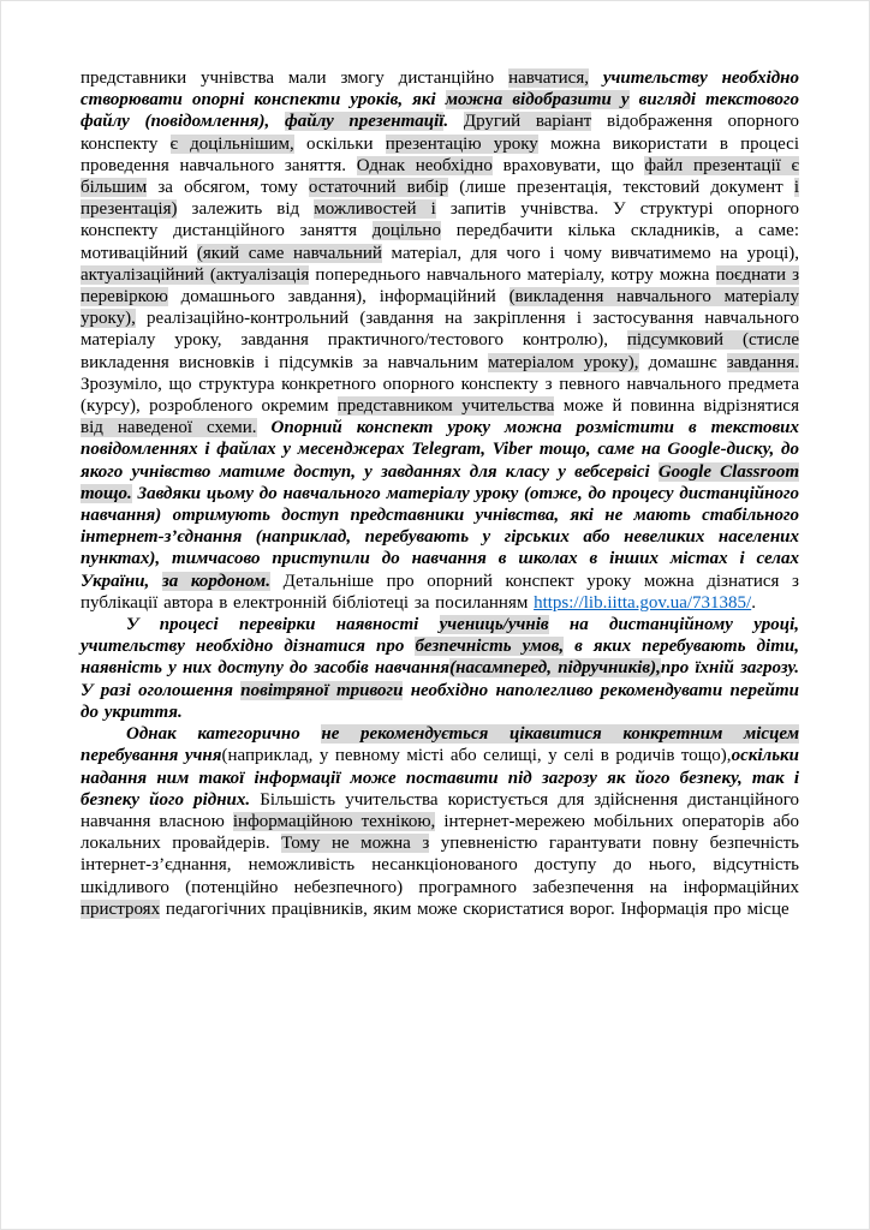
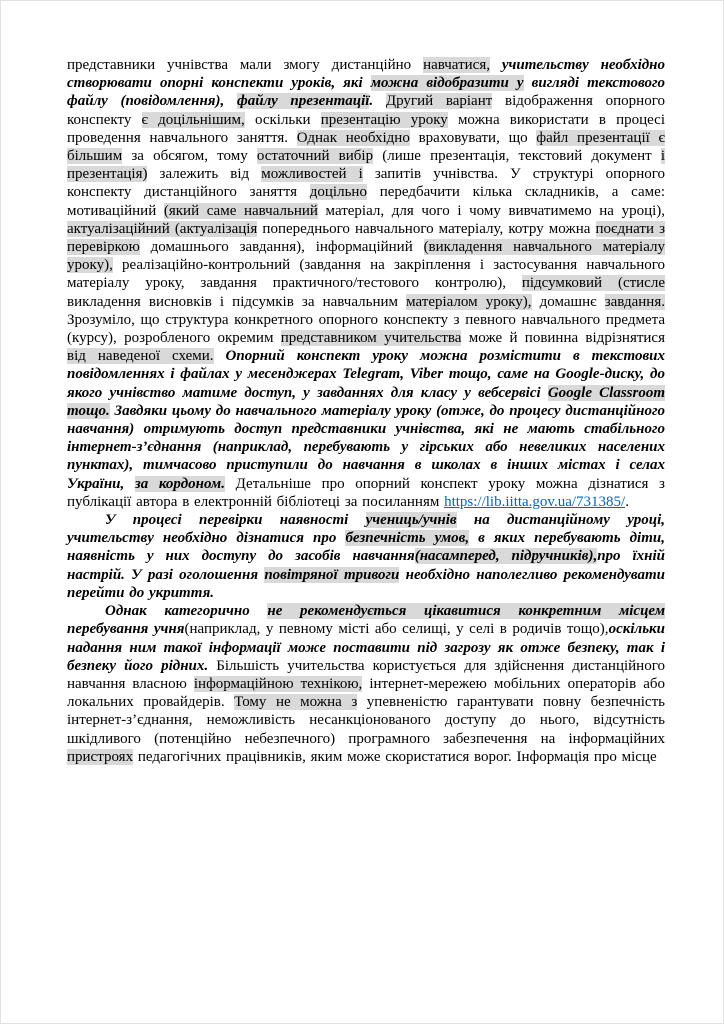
  представники учнівства мали змогу дистанційно навчатися, учительству необхідно створювати опорні конспекти уроків, які можна відобразити у вигляді текстового файлу (повідомлення), файлу презентації. Другий варіант відображення опорного конспекту є доцільнішим, оскільки презентацію уроку можна використати в процесі проведення навчального заняття. Однак необхідно враховувати, що файл презентації є більшим за обсягом, тому остаточний вибір (лише презентація, текстовий документ і презентація) залежить від можливостей і запитів учнівства. У структурі опорного конспекту дистанційного заняття доцільно передбачити кілька складників, а саме: мотиваційний (який саме навчальний матеріал, для чого і чому вивчатимемо на уроці), актуалізаційний (актуалізація попереднього навчального матеріалу, котру можна поєднати з перевіркою домашнього завдання), інформаційний (викладення навчального матеріалу уроку), реалізаційно-контрольний (завдання на закріплення і застосування навчального матеріалу уроку, завдання практичного/тестового контролю), підсумковий (стисле викладення висновків і підсумків за навчальним матеріалом уроку), домашнє завдання. Зрозуміло, що структура конкретного опорного конспекту з певного навчального предмета (курсу), розробленого окремим представником учительства може й повинна відрізнятися від наведеної схеми. Опорний конспект уроку можна розмістити в текстових повідомленнях і файлах у месенджерах Telegram, Viber тощо, саме на Google-диску, до якого учнівство матиме доступ, у завданнях для класу у вебсервісі Google Classroom тощо. Завдяки цьому до навчального матеріалу уроку (отже, до процесу дистанційного навчання) отримують доступ представники учнівства, які не мають стабільного інтернет-з’єднання (наприклад, перебувають у гірських або невеликих населених пунктах), тимчасово приступили до навчання в школах в інших містах і селах України, за кордоном. Детальніше про опорний конспект уроку можна дізнатися з публікації автора в електронній бібліотеці за посиланням https://lib.iitta.gov.ua/731385/.
- У процесі перевірки наявності учениць/учнів на дистанційному уроці, учительству необхідно дізнатися про безпечність умов, в яких перебувають діти, наявність у них доступу до засобів навчання(насамперед, підручників),про їхній загрозу. У разі оголошення повітряної тривоги необхідно наполегливо рекомендувати перейти до укриття.
+ У процесі перевірки наявності учениць/учнів на дистанційному уроці, учительству необхідно дізнатися про безпечність умов, в яких перебувають діти, наявність у них доступу до засобів навчання(насамперед, підручників),про їхній настрій. У разі оголошення повітряної тривоги необхідно наполегливо рекомендувати перейти до укриття.
- Однак категорично не рекомендується цікавитися конкретним місцем перебування учня(наприклад, у певному місті або селищі, у селі в родичів тощо),оскільки надання ним такої інформації може поставити під загрозу як його безпеку, так і безпеку його рідних. Більшість учительства користується для здійснення дистанційного навчання власною інформаційною технікою, інтернет-мережею мобільних операторів або локальних провайдерів. Тому не можна з упевненістю гарантувати повну безпечність інтернет-з’єднання, неможливість несанкціонованого доступу до нього, відсутність шкідливого (потенційно небезпечного) програмного забезпечення на інформаційних пристроях педагогічних працівників, яким може скористатися ворог. Інформація про місце
+ Однак категорично не рекомендується цікавитися конкретним місцем перебування учня(наприклад, у певному місті або селищі, у селі в родичів тощо),оскільки надання ним такої інформації може поставити під загрозу як отже безпеку, так і безпеку його рідних. Більшість учительства користується для здійснення дистанційного навчання власною інформаційною технікою, інтернет-мережею мобільних операторів або локальних провайдерів. Тому не можна з упевненістю гарантувати повну безпечність інтернет-з’єднання, неможливість несанкціонованого доступу до нього, відсутність шкідливого (потенційно небезпечного) програмного забезпечення на інформаційних пристроях педагогічних працівників, яким може скористатися ворог. Інформація про місце
